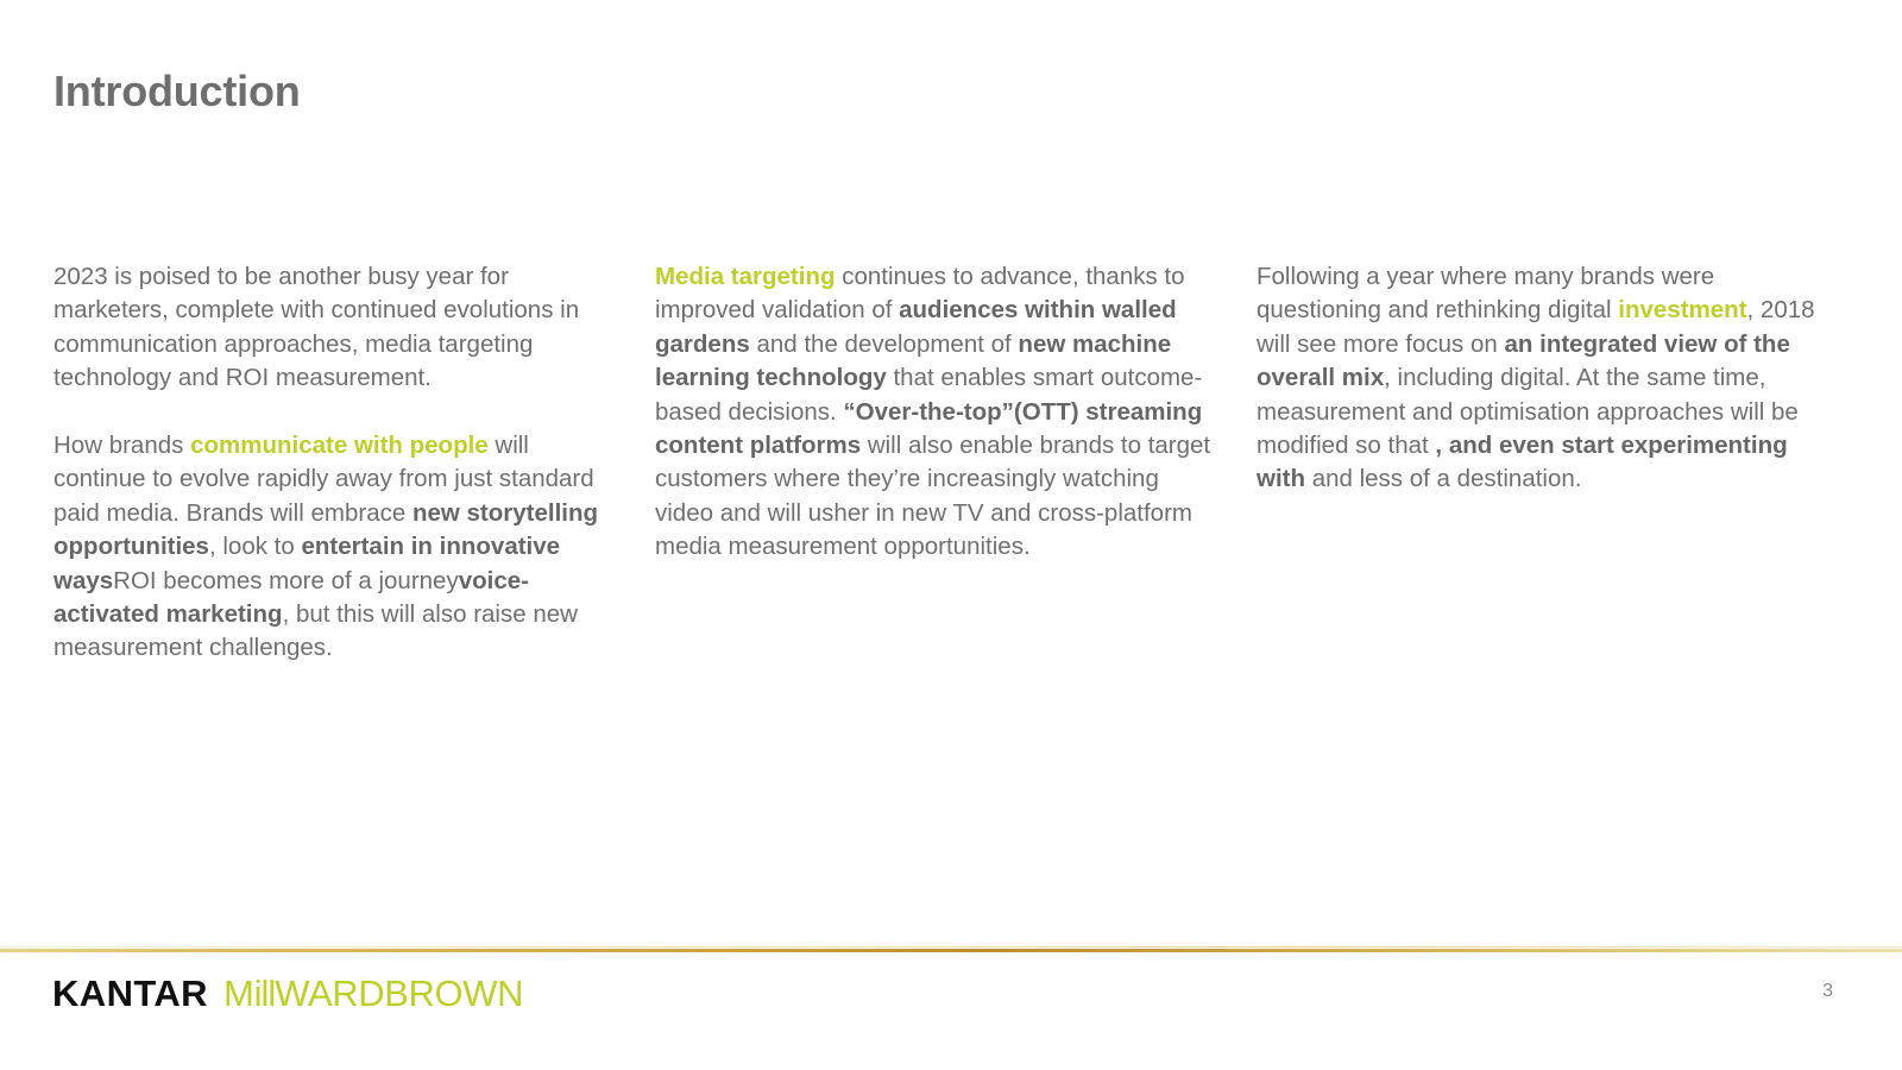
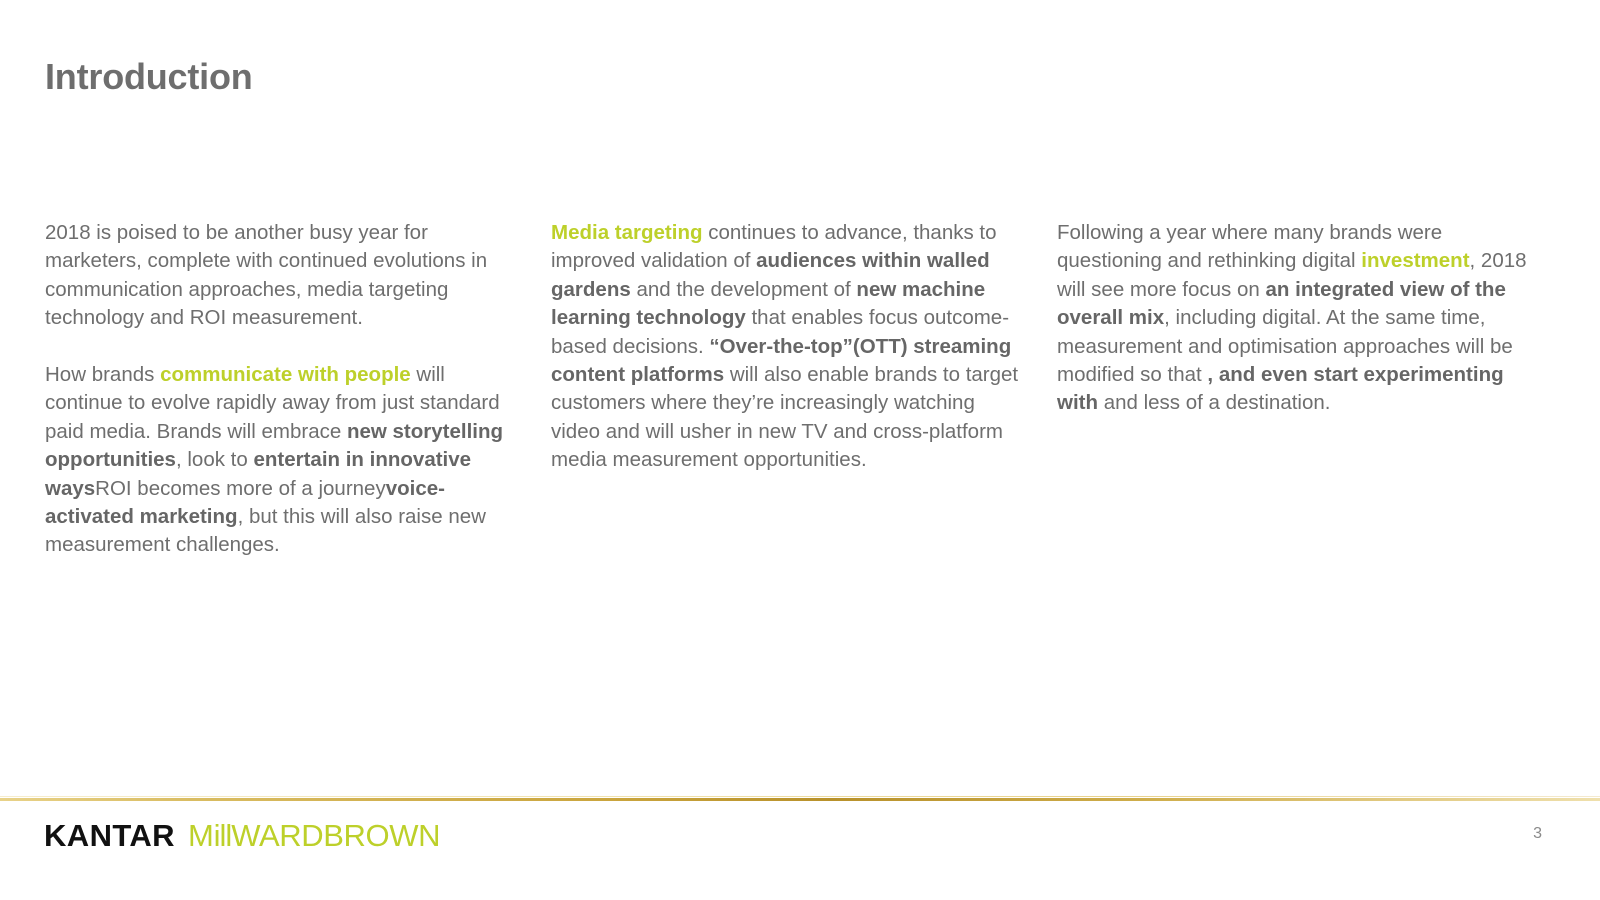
  Introduction
- 2023 is poised to be another busy year for marketers, complete with continued evolutions in communication approaches, media targeting technology and ROI measurement.
+ 2018 is poised to be another busy year for marketers, complete with continued evolutions in communication approaches, media targeting technology and ROI measurement.
  How brands communicate with people will continue to evolve rapidly away from just standard paid media. Brands will embrace new storytelling opportunities, look to entertain in innovative waysROI becomes more of a journeyvoice-activated marketing, but this will also raise new measurement challenges.
- Media targeting continues to advance, thanks to improved validation of audiences within walled gardens and the development of new machine learning technology that enables smart outcome-based decisions. “Over-the-top”(OTT) streaming content platforms will also enable brands to target customers where they’re increasingly watching video and will usher in new TV and cross-platform media measurement opportunities.
+ Media targeting continues to advance, thanks to improved validation of audiences within walled gardens and the development of new machine learning technology that enables focus outcome-based decisions. “Over-the-top”(OTT) streaming content platforms will also enable brands to target customers where they’re increasingly watching video and will usher in new TV and cross-platform media measurement opportunities.
  Following a year where many brands were questioning and rethinking digital investment, 2018 will see more focus on an integrated view of the overall mix, including digital. At the same time, measurement and optimisation approaches will be modified so that , and even start experimenting with and less of a destination.
  KANTAR
  M
  ill
  WARDBROWN
  3
